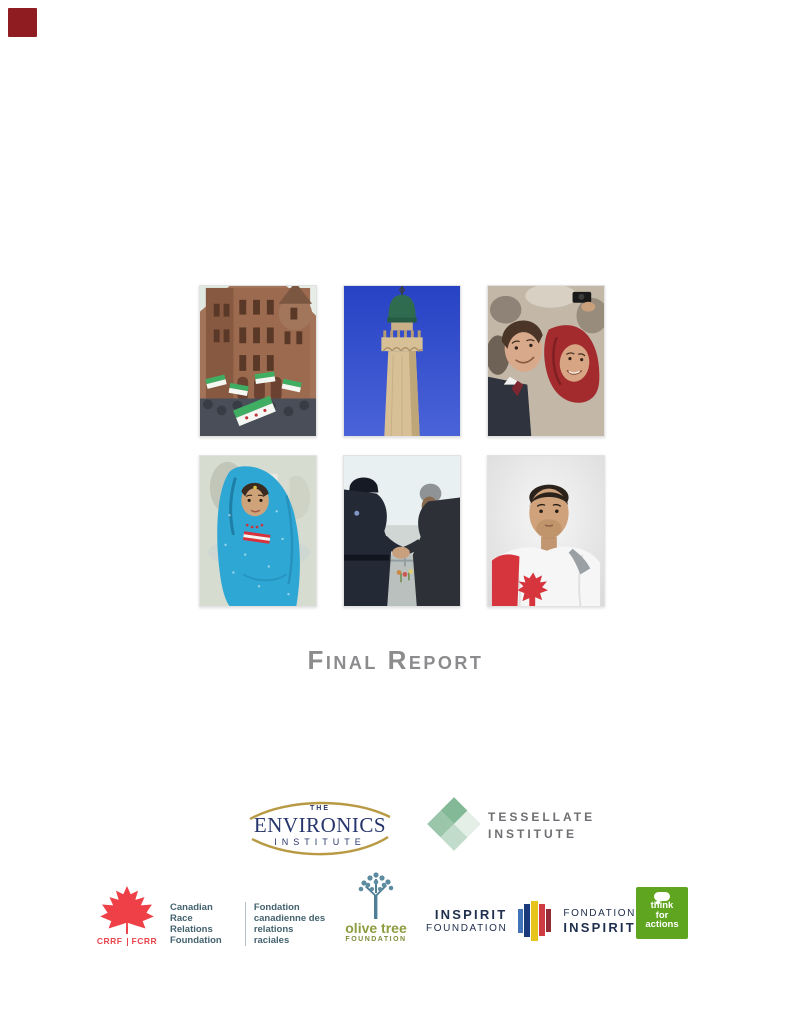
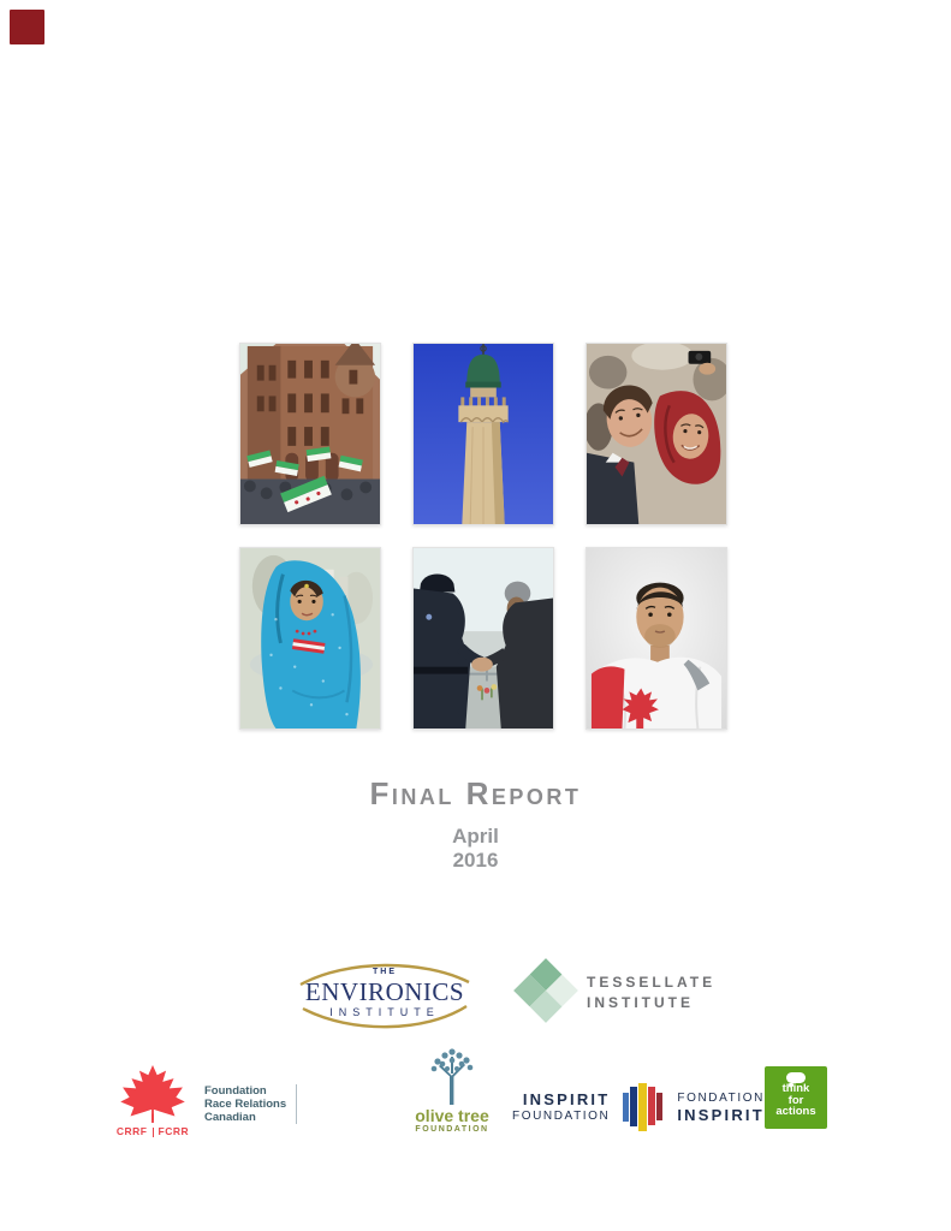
  Final Report
+ April
+ 2016
  ENVIRONICS
  INSTITUTE
  TESSELLATE
  INSTITUTE
  CRRF FCRR
- Canadian
+ Foundation
  Race Relations
- Foundation
+ Canadian
- Fondation
- canadienne des
- relations raciales
  olive tree
  INSPIRIT
  FOUNDATION
  FONDATION
  INSPIRIT
  think
  for
  actions
